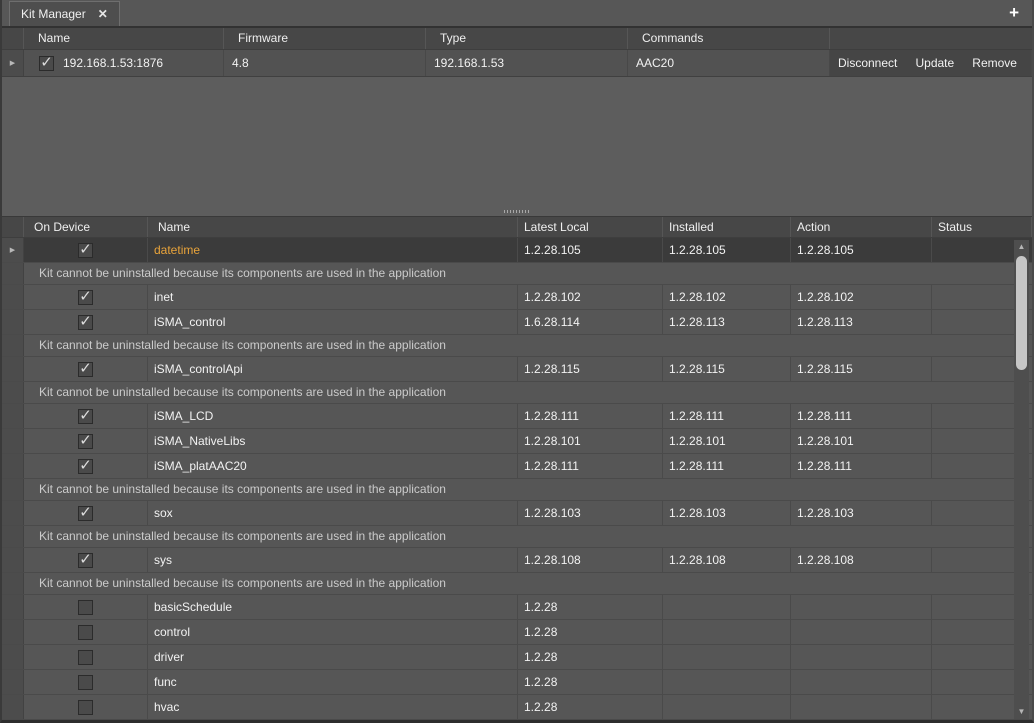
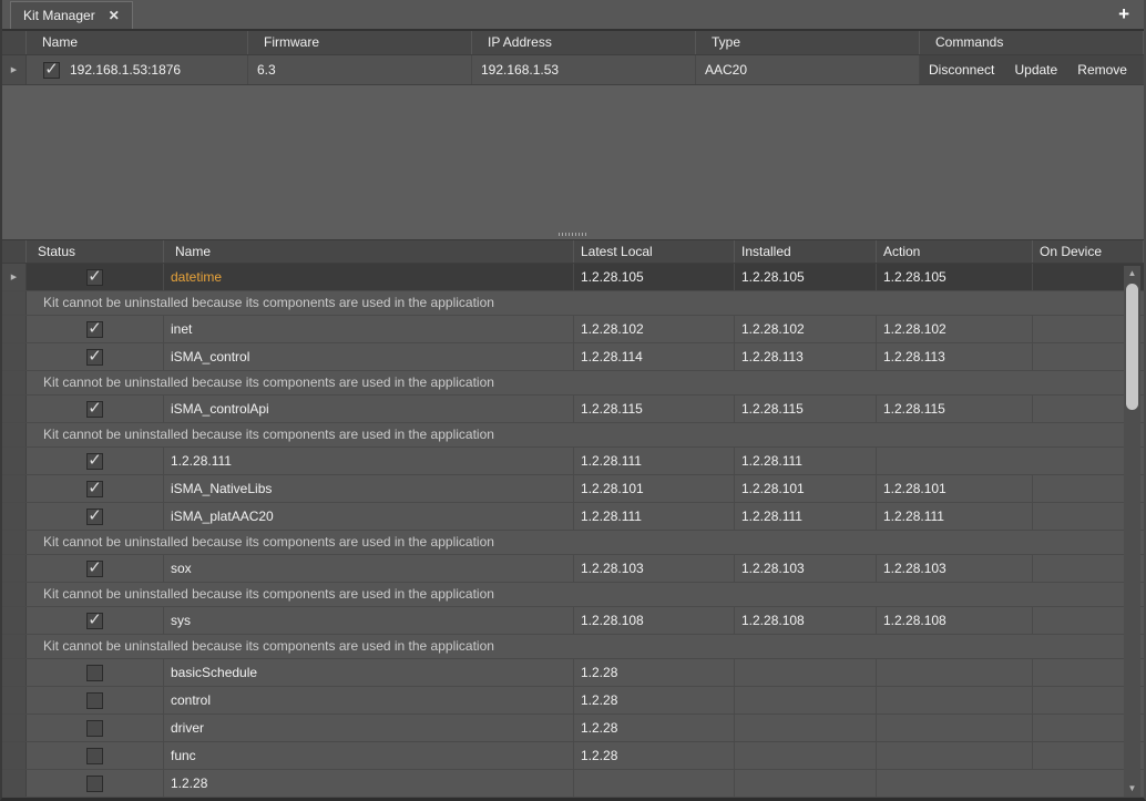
  Kit Manager
  ✕
  +
  Name
  Firmware
+ IP Address
  Type
  Commands
  ✓
  192.168.1.53:1876
- 4.8
+ 6.3
  192.168.1.53
  AAC20
  Disconnect
  Update
  Remove
- On Device
+ Status
  Name
  Latest Local
  Installed
  Action
- Status
+ On Device
  ✓
  datetime
  1.2.28.105
  1.2.28.105
  1.2.28.105
  Kit cannot be uninstalled because its components are used in the application
  ✓
  inet
  1.2.28.102
  1.2.28.102
  1.2.28.102
  ✓
  iSMA_control
- 1.6.28.114
+ 1.2.28.114
  1.2.28.113
  1.2.28.113
  Kit cannot be uninstalled because its components are used in the application
  ✓
  iSMA_controlApi
  1.2.28.115
  1.2.28.115
  1.2.28.115
  Kit cannot be uninstalled because its components are used in the application
  ✓
- iSMA_LCD
  1.2.28.111
  1.2.28.111
  1.2.28.111
  ✓
  iSMA_NativeLibs
  1.2.28.101
  1.2.28.101
  1.2.28.101
  ✓
  iSMA_platAAC20
  1.2.28.111
  1.2.28.111
  1.2.28.111
  Kit cannot be uninstalled because its components are used in the application
  ✓
  sox
  1.2.28.103
  1.2.28.103
  1.2.28.103
  Kit cannot be uninstalled because its components are used in the application
  ✓
  sys
  1.2.28.108
  1.2.28.108
  1.2.28.108
  Kit cannot be uninstalled because its components are used in the application
  basicSchedule
  1.2.28
  control
  1.2.28
  driver
  1.2.28
  func
  1.2.28
- hvac
  1.2.28
  ▲
  ▼
